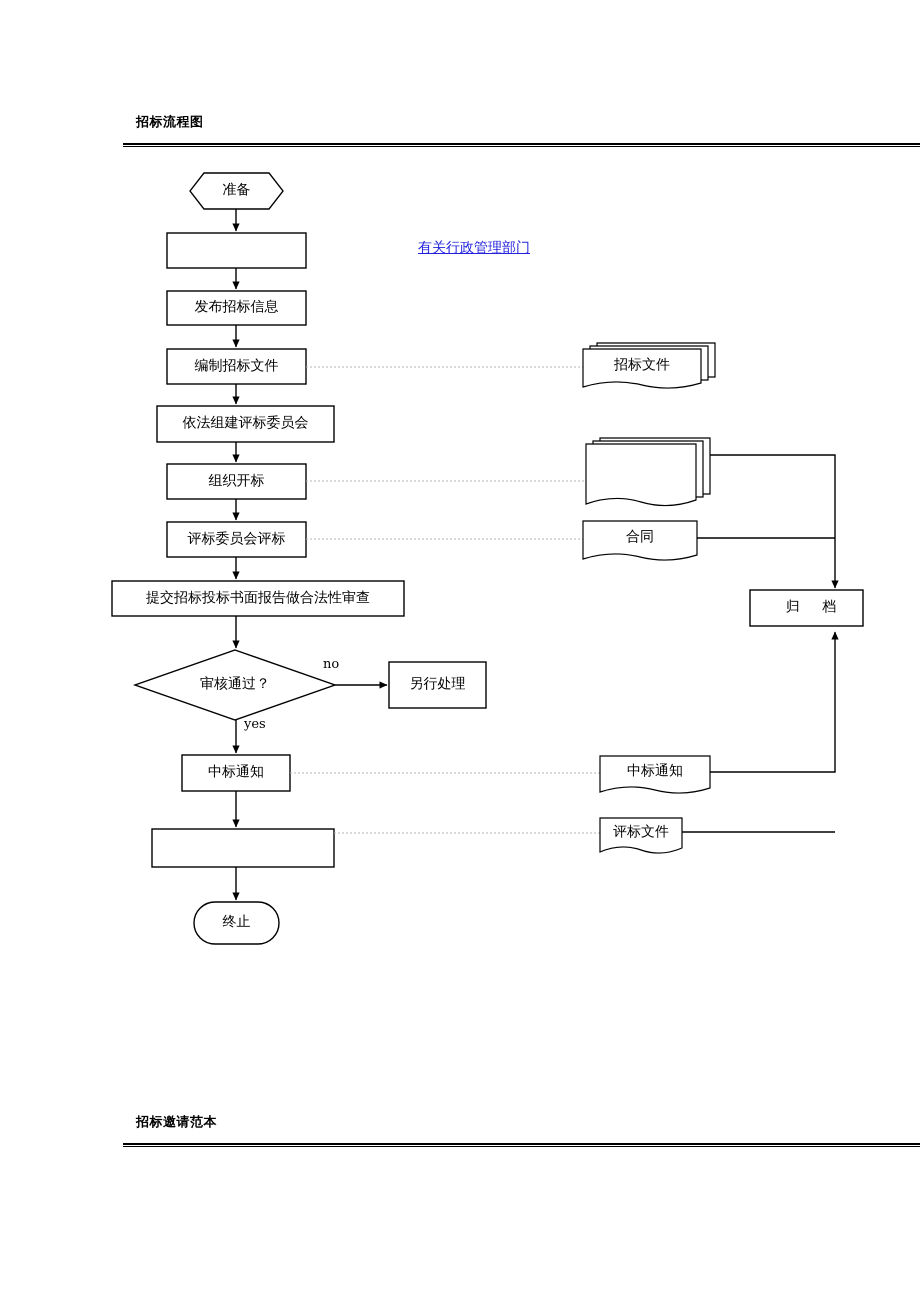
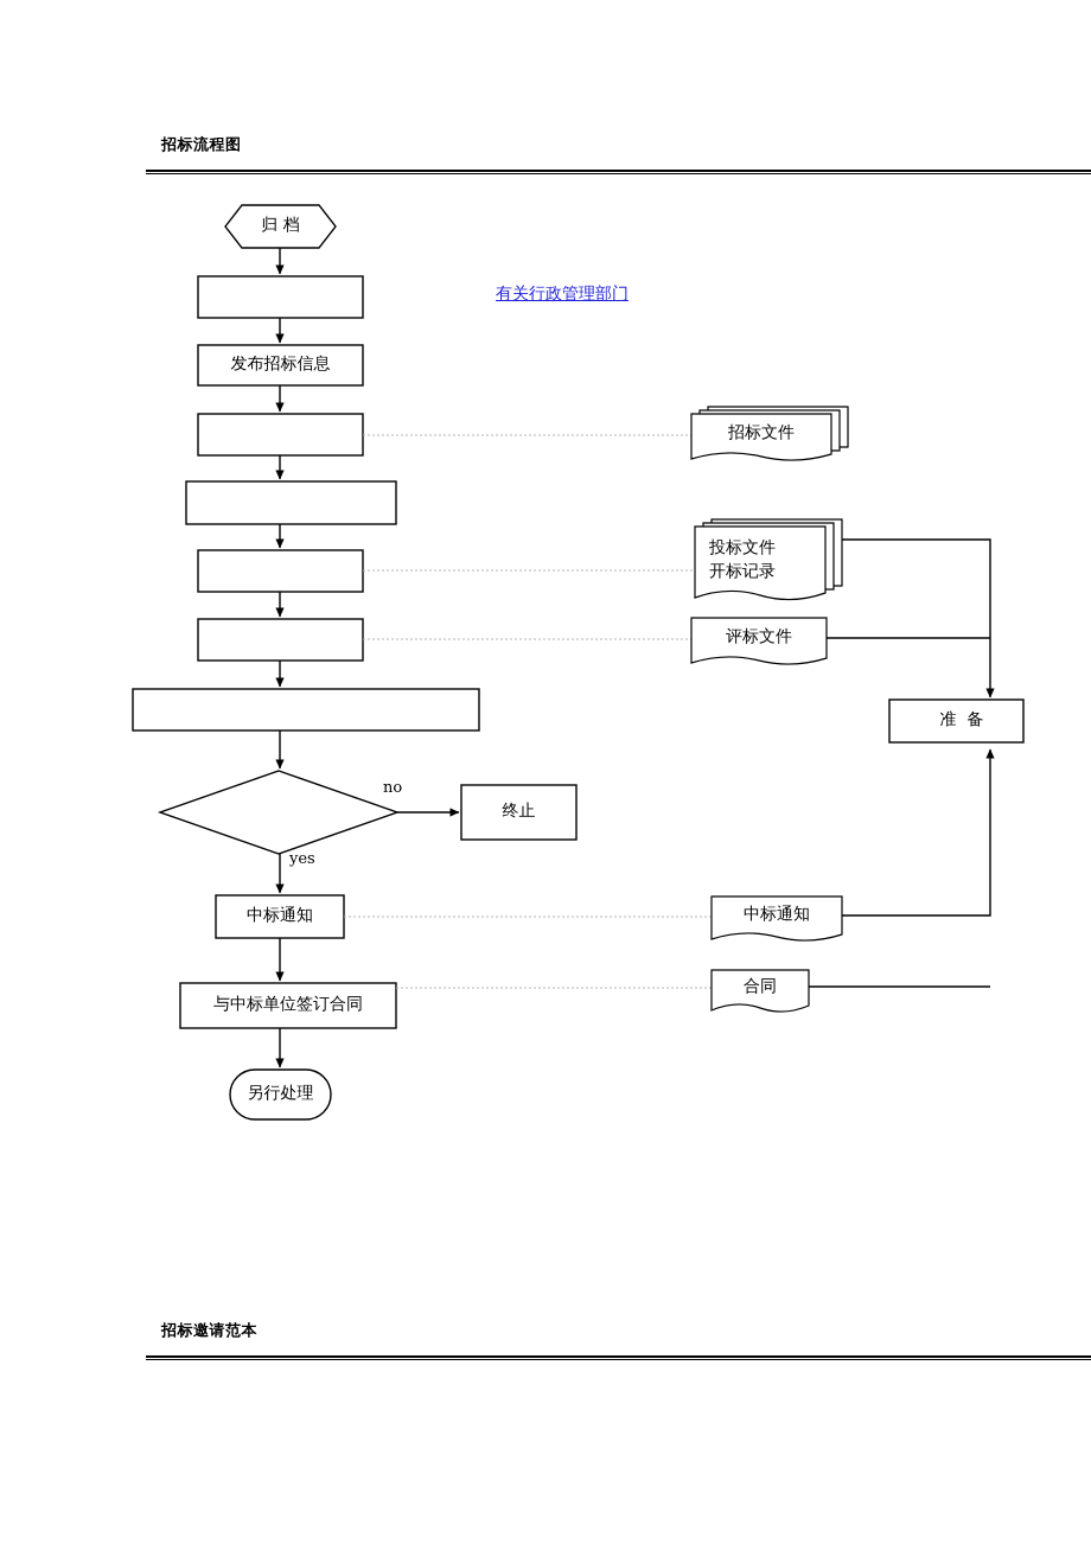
  招标流程图
- 准备
+ 归 档
  发布招标信息
- 编制招标文件
- 依法组建评标委员会
- 组织开标
- 评标委员会评标
- 提交招标投标书面报告做合法性审查
- 审核通过？
- 另行处理
+ 终止
  中标通知
+ 与中标单位签订合同
- 终止
+ 另行处理
- 归 档
+ 准备
  招标文件
+ 投标文件
+ 开标记录
- 合同
+ 评标文件
  中标通知
- 评标文件
+ 合同
  no
  yes
  有关行政管理部门
  招标邀请范本
